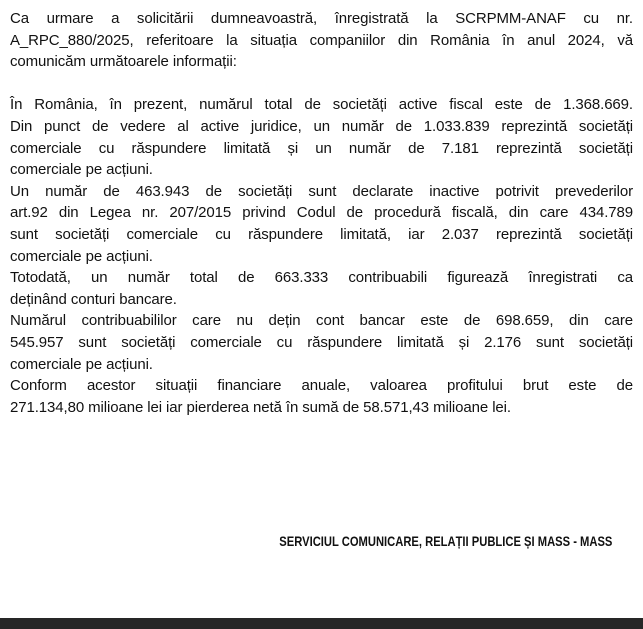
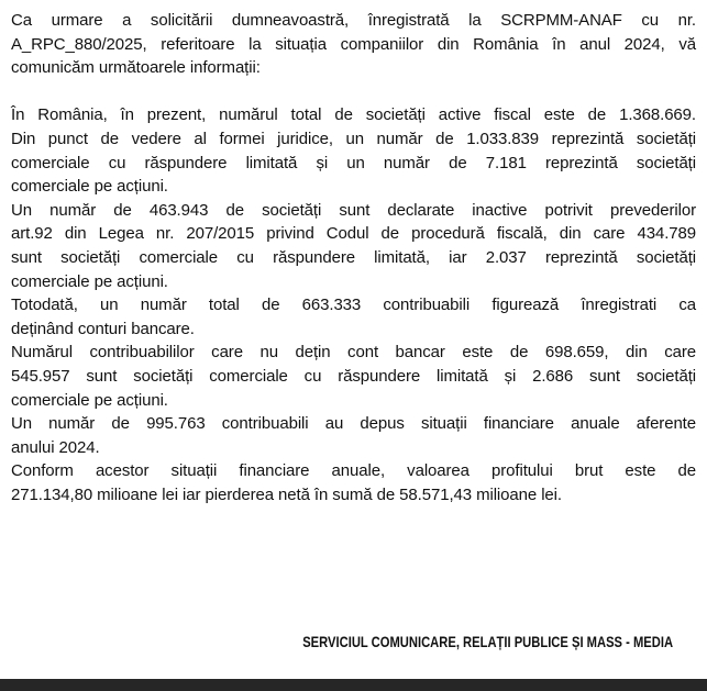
  Ca urmare a solicitării dumneavoastră, înregistrată la SCRPMM-ANAF cu nr.
  A_RPC_880/2025, referitoare la situația companiilor din România în anul 2024, vă
  comunicăm următoarele informații:
  În România, în prezent, numărul total de societăți active fiscal este de 1.368.669.
- Din punct de vedere al active juridice, un număr de 1.033.839 reprezintă societăți
+ Din punct de vedere al formei juridice, un număr de 1.033.839 reprezintă societăți
  comerciale cu răspundere limitată și un număr de 7.181 reprezintă societăți
  comerciale pe acțiuni.
  Un număr de 463.943 de societăți sunt declarate inactive potrivit prevederilor
  art.92 din Legea nr. 207/2015 privind Codul de procedură fiscală, din care 434.789
  sunt societăți comerciale cu răspundere limitată, iar 2.037 reprezintă societăți
  comerciale pe acțiuni.
  Totodată, un număr total de 663.333 contribuabili figurează înregistrati ca
  deținând conturi bancare.
  Numărul contribuabililor care nu dețin cont bancar este de 698.659, din care
- 545.957 sunt societăți comerciale cu răspundere limitată și 2.176 sunt societăți
+ 545.957 sunt societăți comerciale cu răspundere limitată și 2.686 sunt societăți
  comerciale pe acțiuni.
+ Un număr de 995.763 contribuabili au depus situații financiare anuale aferente
+ anului 2024.
  Conform acestor situații financiare anuale, valoarea profitului brut este de
  271.134,80 milioane lei iar pierderea netă în sumă de 58.571,43 milioane lei.
- SERVICIUL COMUNICARE, RELAȚII PUBLICE ȘI MASS - MASS
+ SERVICIUL COMUNICARE, RELAȚII PUBLICE ȘI MASS - MEDIA
